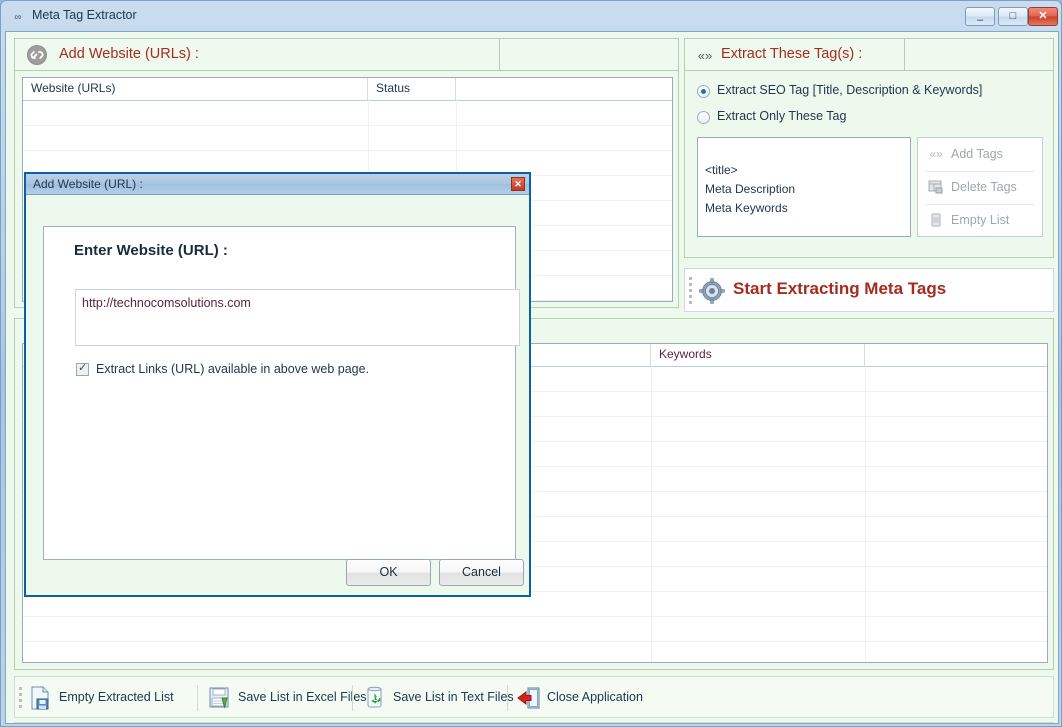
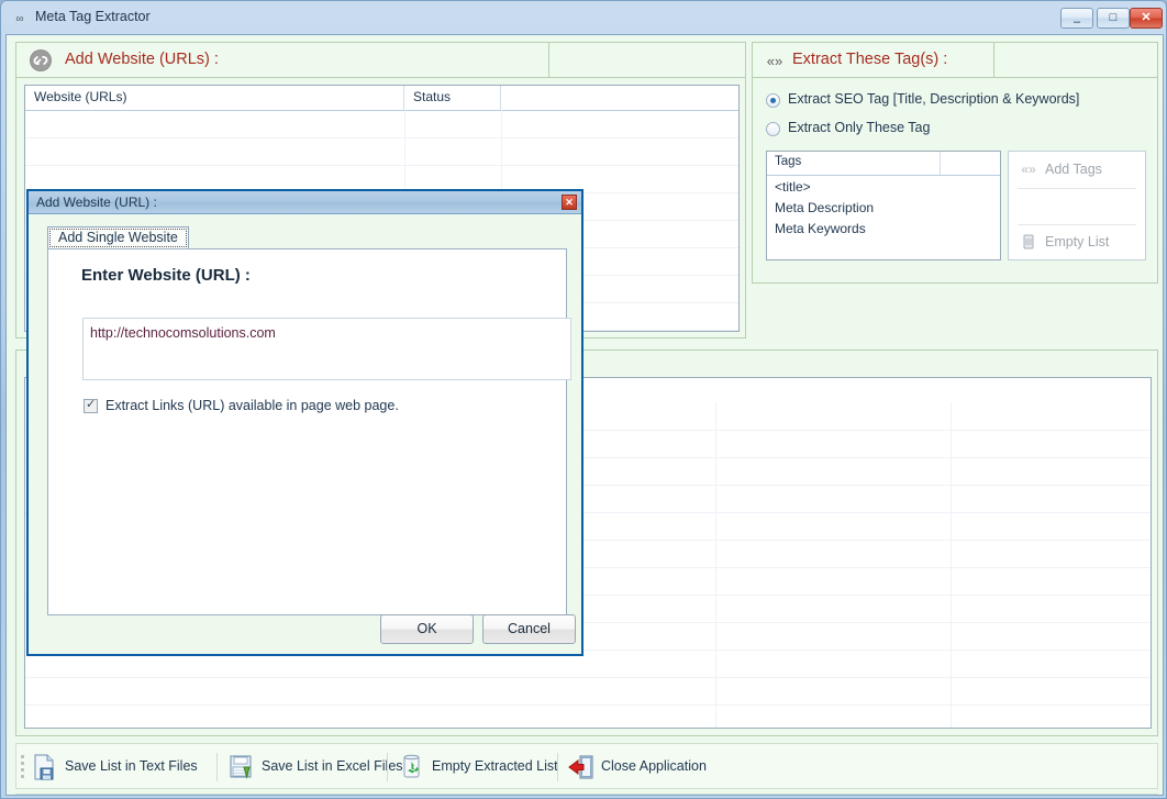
  ∞
  Meta Tag Extractor
  –
  □
  ✕
  Add Website (URLs) :
  Website (URLs)
  Status
  «»
  Extract These Tag(s) :
  Extract SEO Tag [Title, Description & Keywords]
  Extract Only These Tag
+ Tags
  <title>
  Meta Description
  Meta Keywords
  «»
  Add Tags
- Delete Tags
  Empty List
- Start Extracting Meta Tags
- Keywords
- Empty Extracted List
+ Save List in Text Files
  Save List in Excel Fies
- Save List in Text Files
+ Empty Extracted List
  Close Application
  Add Website (URL) :
  ✕
+ Add Single Website
  Enter Website (URL) :
  http://technocomsolutions.com
- Extract Links (URL) available in above web page.
+ Extract Links (URL) available in page web page.
  OK
  Cancel
